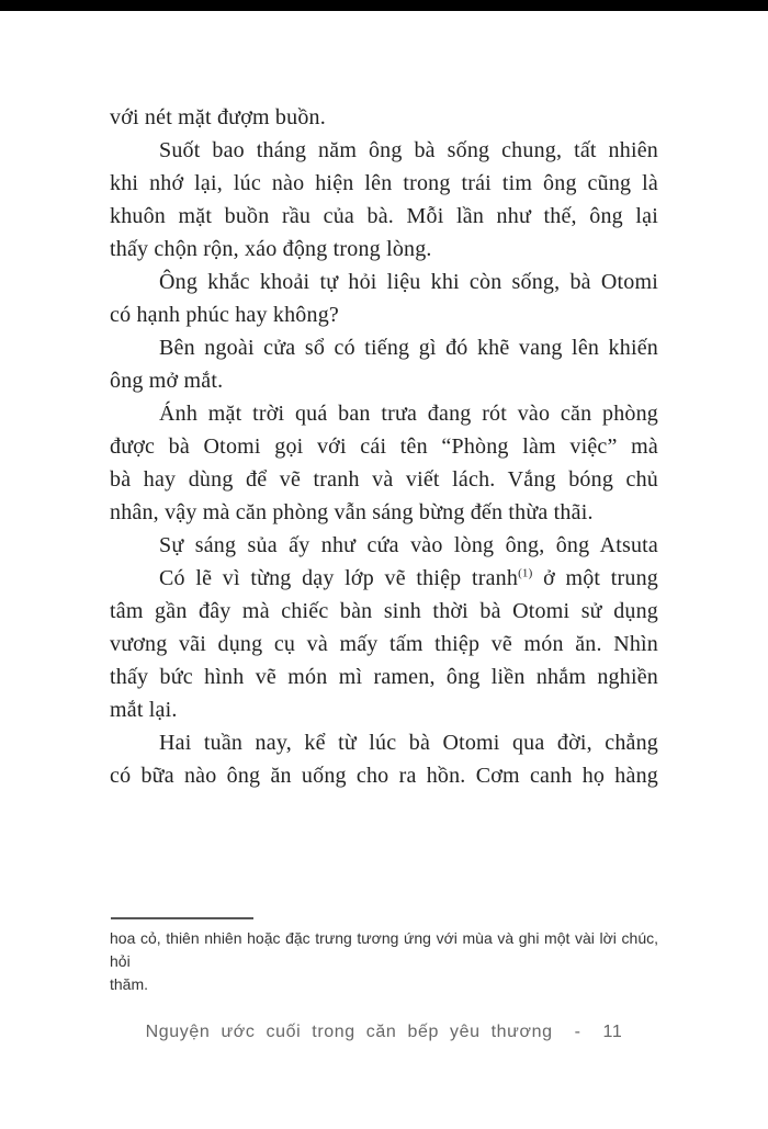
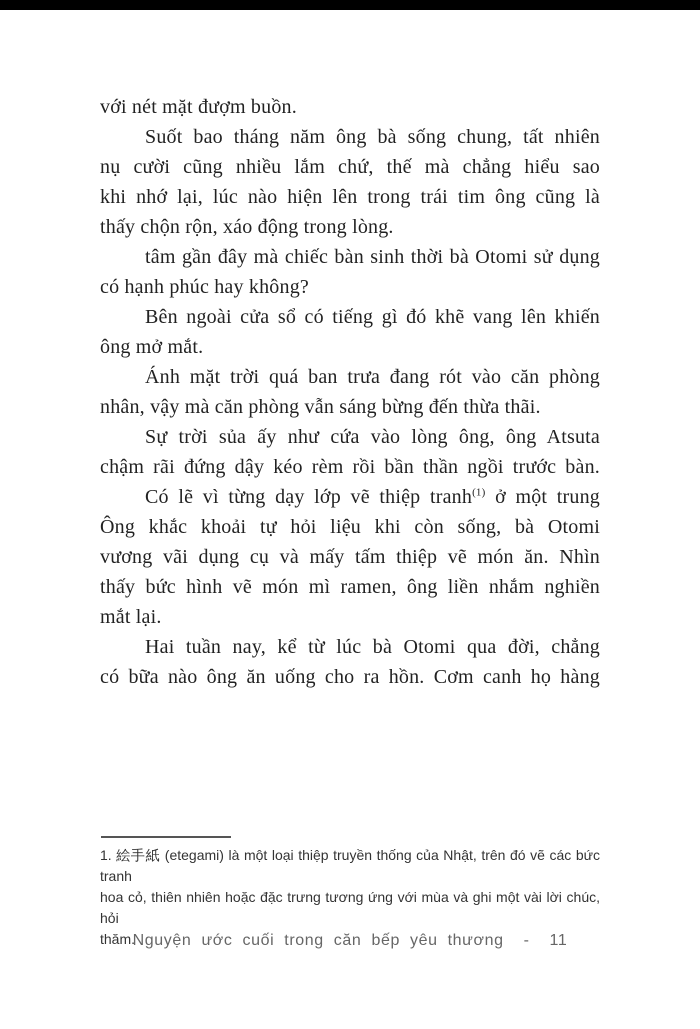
  với nét mặt đượm buồn.
  Suốt bao tháng năm ông bà sống chung, tất nhiên
+ nụ cười cũng nhiều lắm chứ, thế mà chẳng hiểu sao
  khi nhớ lại, lúc nào hiện lên trong trái tim ông cũng là
- khuôn mặt buồn rầu của bà. Mỗi lần như thế, ông lại
  thấy chộn rộn, xáo động trong lòng.
- Ông khắc khoải tự hỏi liệu khi còn sống, bà Otomi
+ tâm gần đây mà chiếc bàn sinh thời bà Otomi sử dụng
  có hạnh phúc hay không?
  Bên ngoài cửa sổ có tiếng gì đó khẽ vang lên khiến
  ông mở mắt.
  Ánh mặt trời quá ban trưa đang rót vào căn phòng
- được bà Otomi gọi với cái tên “Phòng làm việc” mà
- bà hay dùng để vẽ tranh và viết lách. Vắng bóng chủ
  nhân, vậy mà căn phòng vẫn sáng bừng đến thừa thãi.
- Sự sáng sủa ấy như cứa vào lòng ông, ông Atsuta
+ Sự trời sủa ấy như cứa vào lòng ông, ông Atsuta
+ chậm rãi đứng dậy kéo rèm rồi bần thần ngồi trước bàn.
  Có lẽ vì từng dạy lớp vẽ thiệp tranh(1) ở một trung
- tâm gần đây mà chiếc bàn sinh thời bà Otomi sử dụng
+ Ông khắc khoải tự hỏi liệu khi còn sống, bà Otomi
  vương vãi dụng cụ và mấy tấm thiệp vẽ món ăn. Nhìn
  thấy bức hình vẽ món mì ramen, ông liền nhắm nghiền
  mắt lại.
  Hai tuần nay, kể từ lúc bà Otomi qua đời, chẳng
  có bữa nào ông ăn uống cho ra hồn. Cơm canh họ hàng
+ 1. 絵手紙 (etegami) là một loại thiệp truyền thống của Nhật, trên đó vẽ các bức tranh
  hoa cỏ, thiên nhiên hoặc đặc trưng tương ứng với mùa và ghi một vài lời chúc, hỏi
  thăm.
  Nguyện ước cuối trong căn bếp yêu thương
  -
  11
